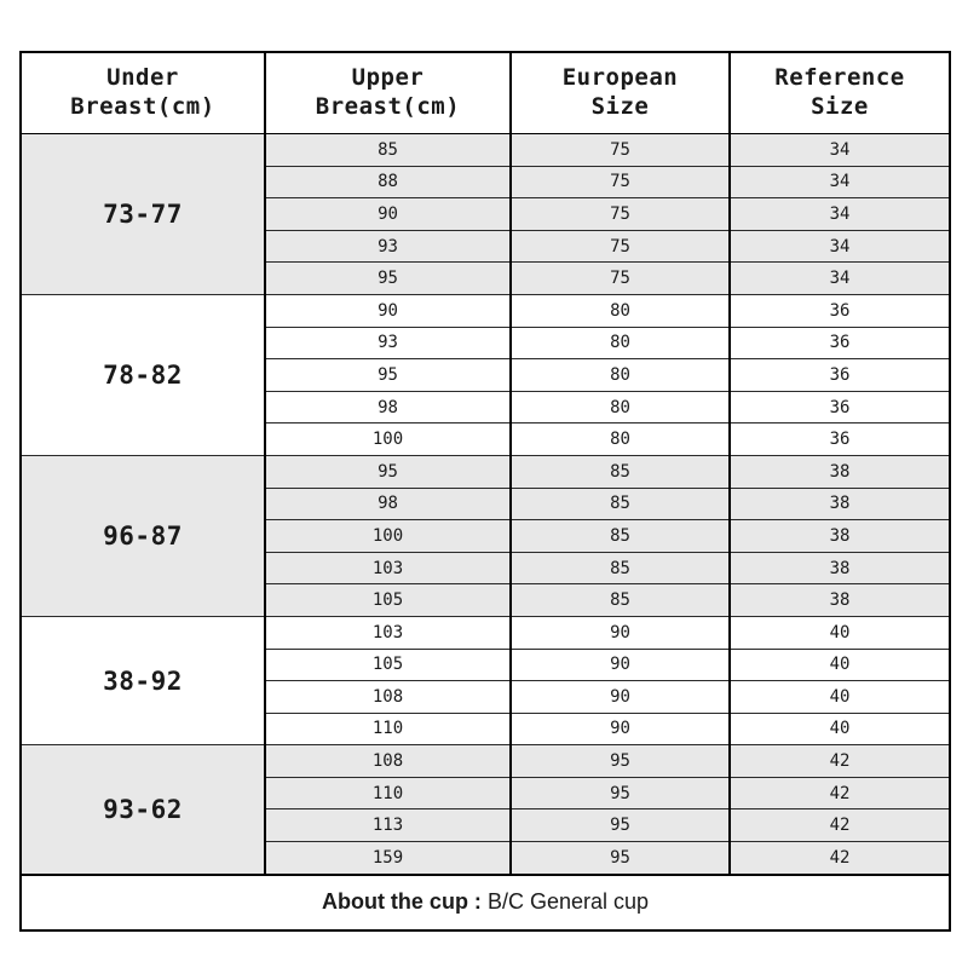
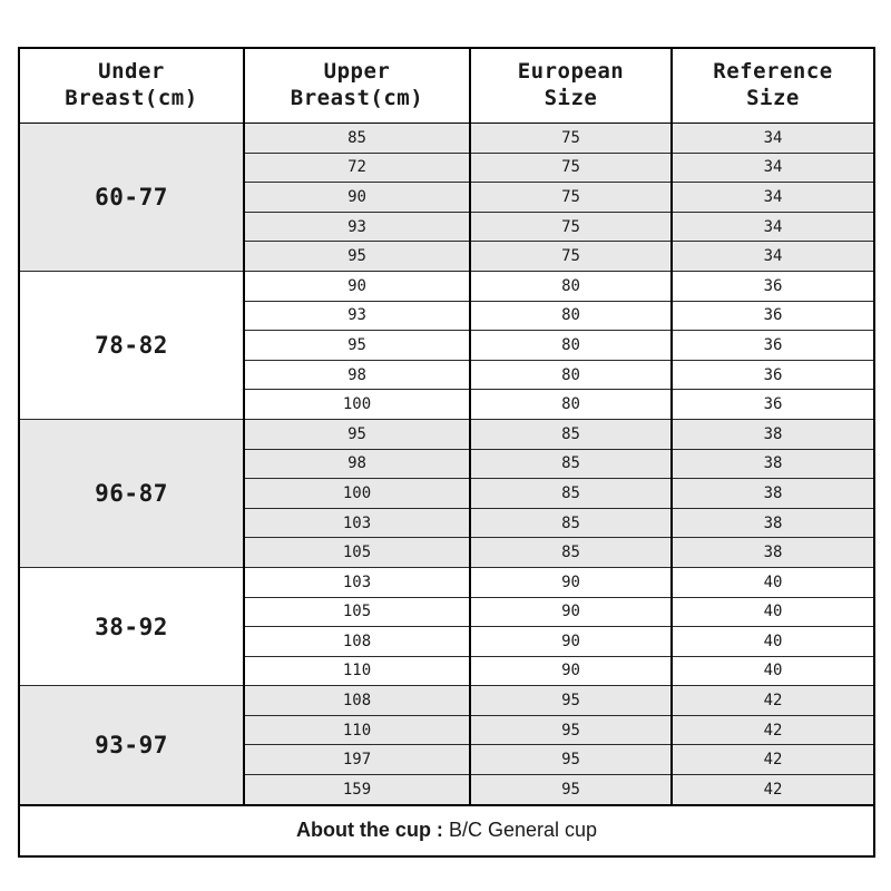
  Under Breast(cm)	Upper Breast(cm)	European Size	Reference Size
- 73-77	85	75	34
+ 60-77	85	75	34
- 88	75	34
+ 72	75	34
  90	75	34
  93	75	34
  95	75	34
  78-82	90	80	36
  93	80	36
  95	80	36
  98	80	36
  100	80	36
  96-87	95	85	38
  98	85	38
  100	85	38
  103	85	38
  105	85	38
  38-92	103	90	40
  105	90	40
  108	90	40
  110	90	40
- 93-62	108	95	42
+ 93-97	108	95	42
  110	95	42
- 113	95	42
+ 197	95	42
  159	95	42
  About the cup : B/C General cup
